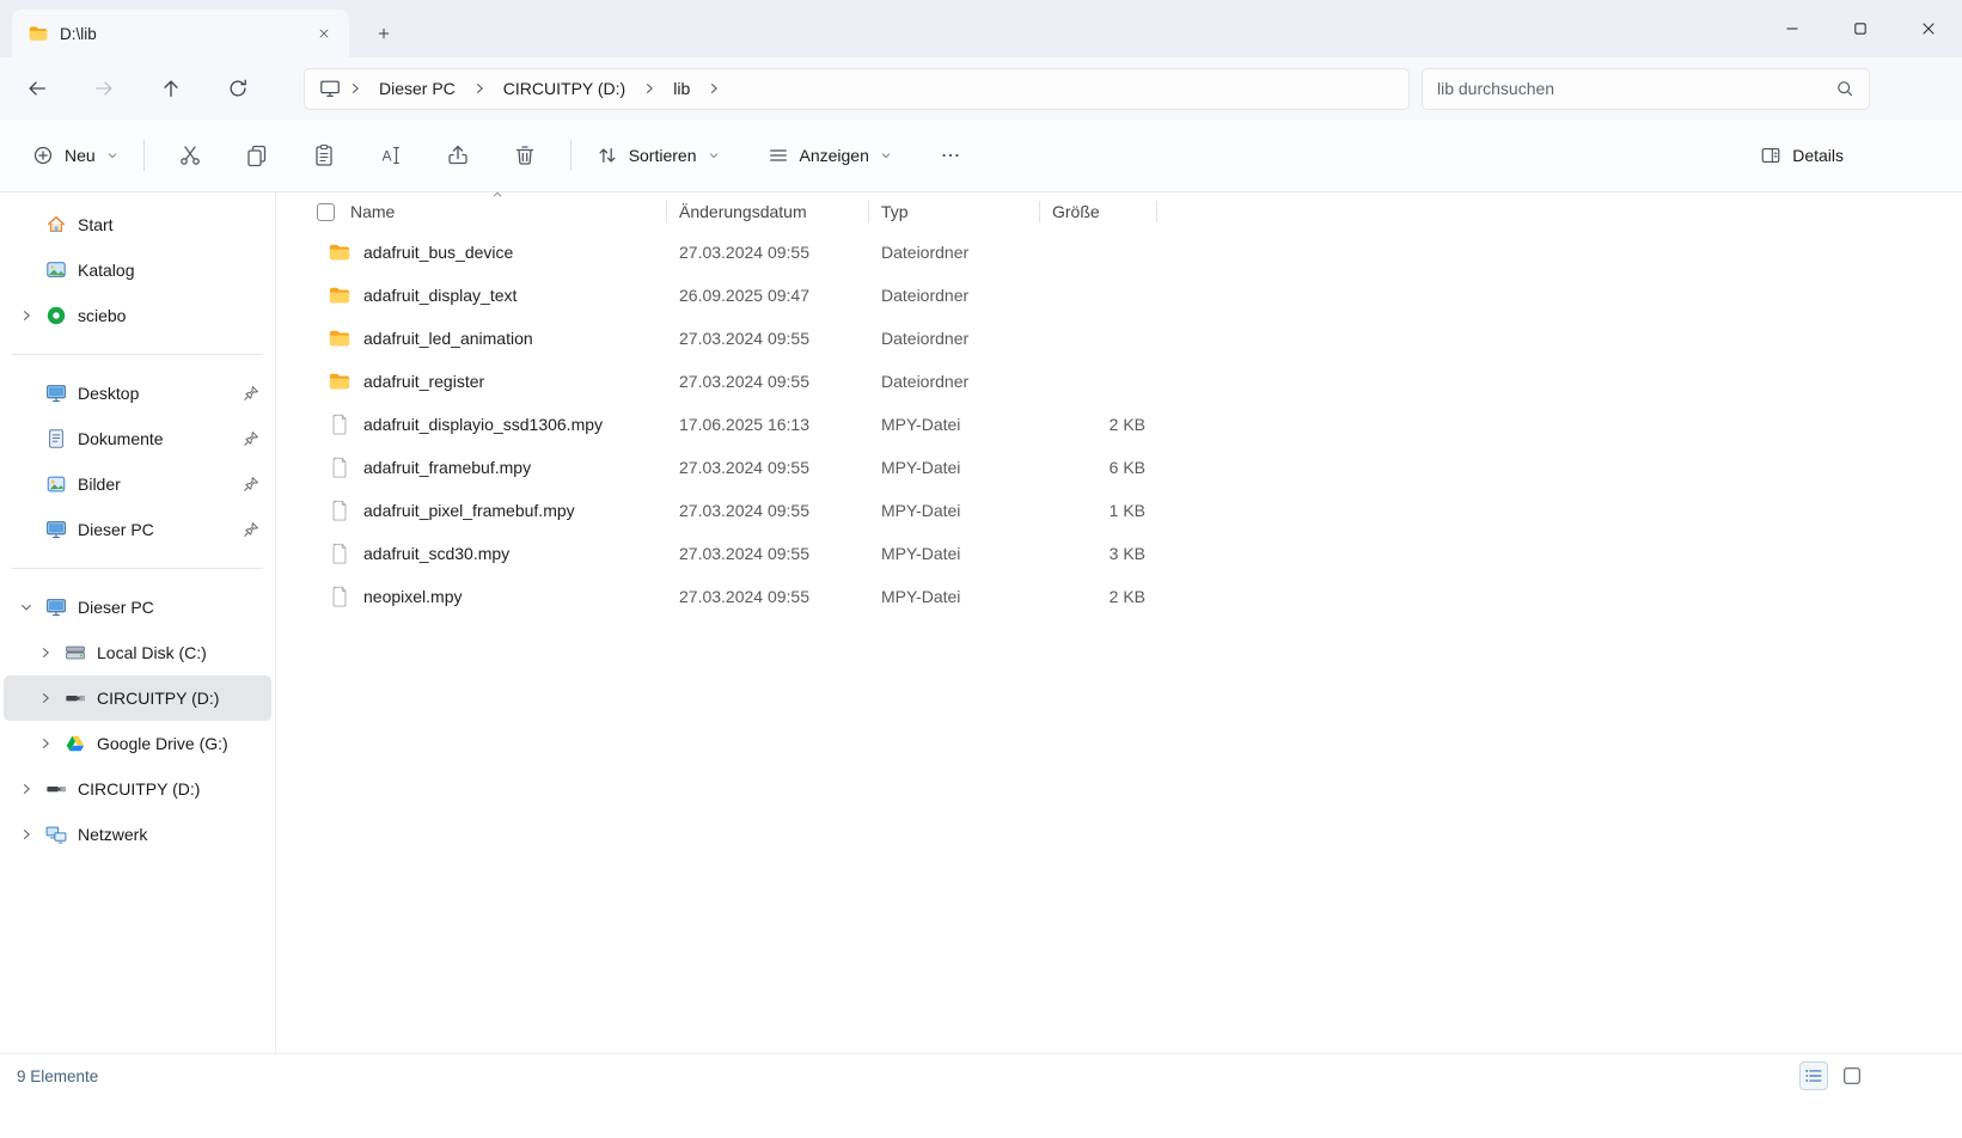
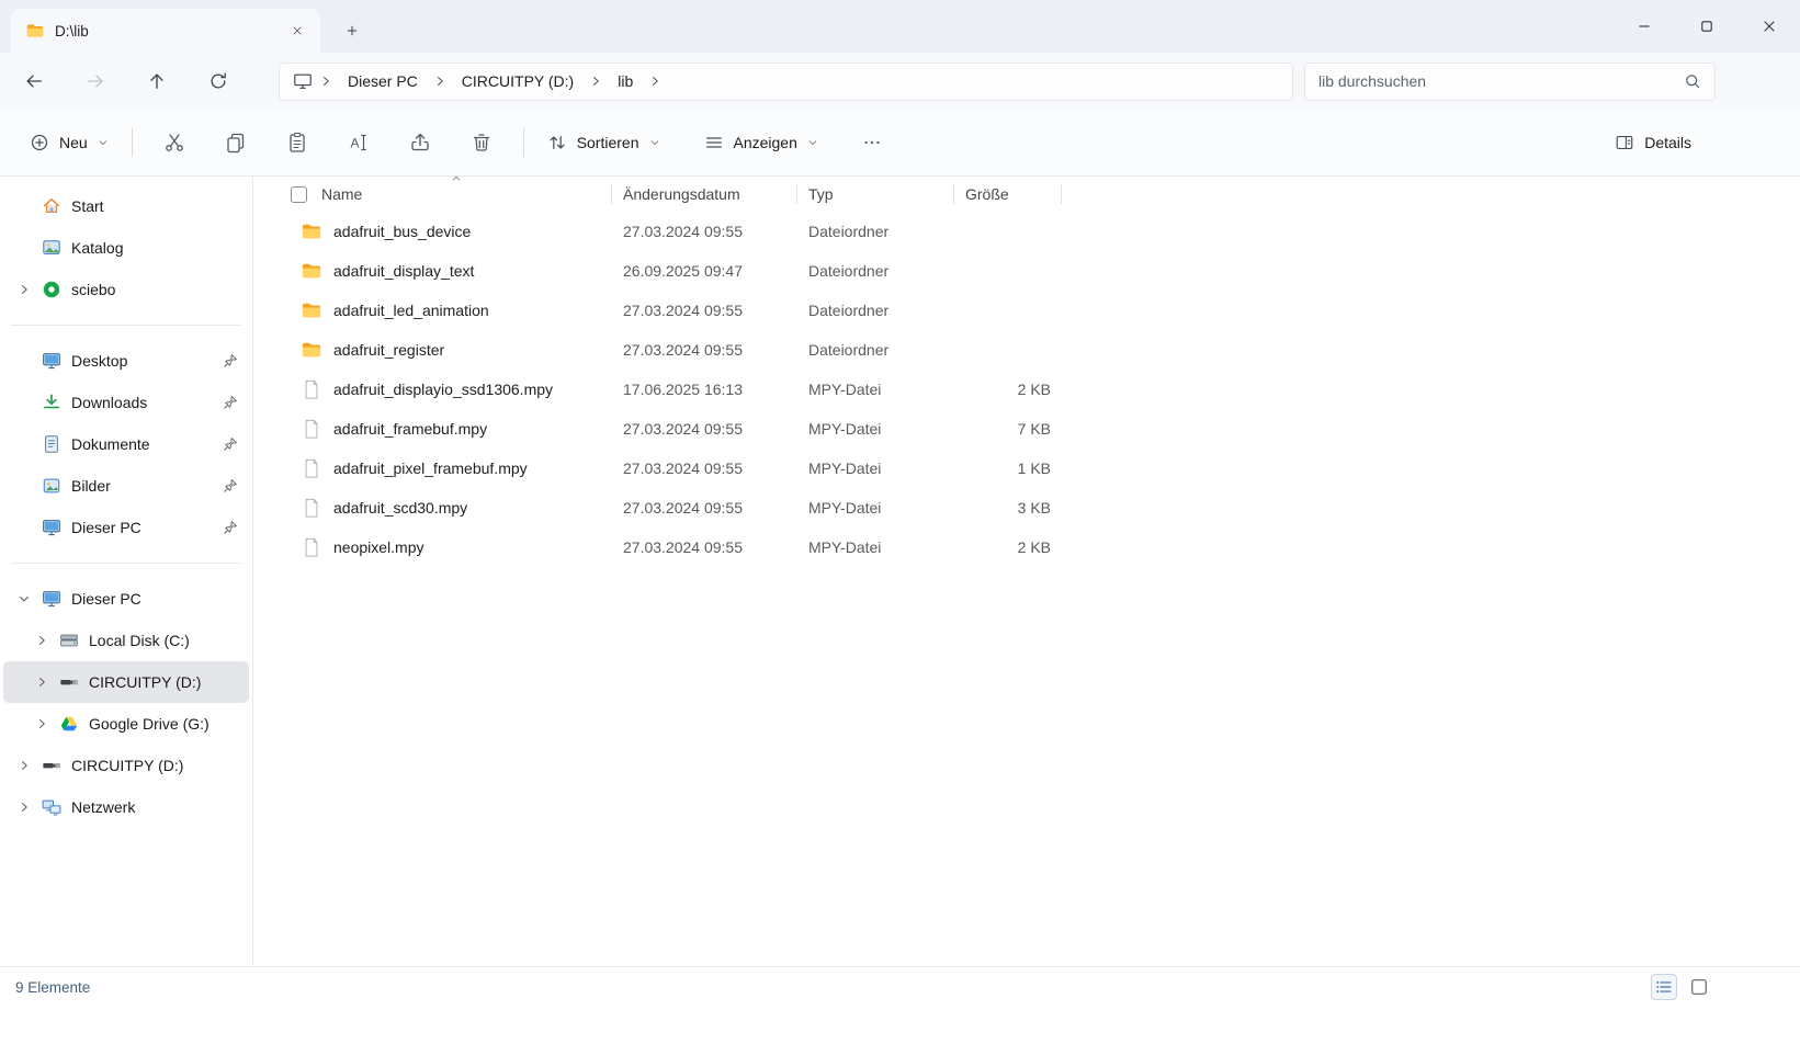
  D:\lib
  Dieser PC
  CIRCUITPY (D:)
  lib
  lib durchsuchen
  Neu
  Sortieren
  Anzeigen
  Details
  Start
  Katalog
  sciebo
  Desktop
+ Downloads
  Dokumente
  Bilder
  Dieser PC
  Dieser PC
  Local Disk (C:)
  CIRCUITPY (D:)
  Google Drive (G:)
  CIRCUITPY (D:)
  Netzwerk
  Name
  Änderungsdatum
  Typ
  Größe
  adafruit_bus_device
  27.03.2024 09:55
  Dateiordner
  adafruit_display_text
  26.09.2025 09:47
  Dateiordner
  adafruit_led_animation
  27.03.2024 09:55
  Dateiordner
  adafruit_register
  27.03.2024 09:55
  Dateiordner
  adafruit_displayio_ssd1306.mpy
  17.06.2025 16:13
  MPY-Datei
  2 KB
  adafruit_framebuf.mpy
  27.03.2024 09:55
  MPY-Datei
- 6 KB
+ 7 KB
  adafruit_pixel_framebuf.mpy
  27.03.2024 09:55
  MPY-Datei
  1 KB
  adafruit_scd30.mpy
  27.03.2024 09:55
  MPY-Datei
  3 KB
  neopixel.mpy
  27.03.2024 09:55
  MPY-Datei
  2 KB
  9 Elemente
